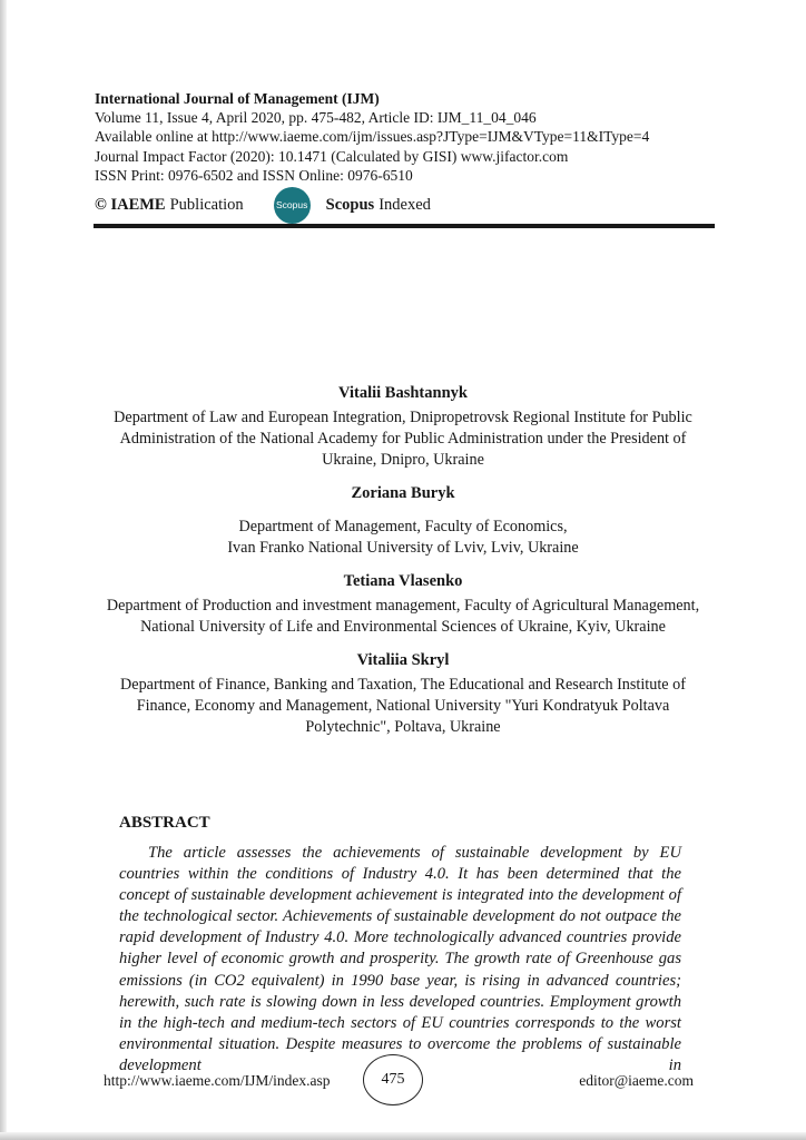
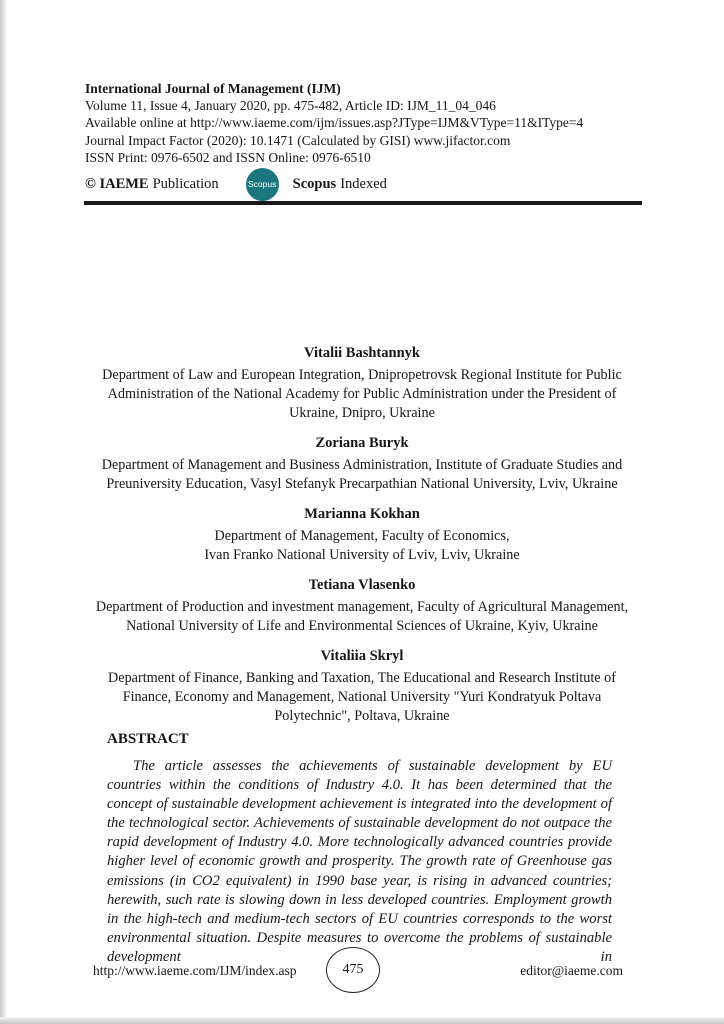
  International Journal of Management (IJM)
- Volume 11, Issue 4, April 2020, pp. 475-482, Article ID: IJM_11_04_046
+ Volume 11, Issue 4, January 2020, pp. 475-482, Article ID: IJM_11_04_046
  Available online at http://www.iaeme.com/ijm/issues.asp?JType=IJM&VType=11&IType=4
  Journal Impact Factor (2020): 10.1471 (Calculated by GISI) www.jifactor.com
  ISSN Print: 0976-6502 and ISSN Online: 0976-6510
  © IAEME
  Publication
  Scopus
  Scopus
  Indexed
  Vitalii Bashtannyk
  Department of Law and European Integration, Dnipropetrovsk Regional Institute for Public
  Administration of the National Academy for Public Administration under the President of
  Ukraine, Dnipro, Ukraine
  Zoriana Buryk
+ Department of Management and Business Administration, Institute of Graduate Studies and
+ Preuniversity Education, Vasyl Stefanyk Precarpathian National University, Lviv, Ukraine
+ Marianna Kokhan
  Department of Management, Faculty of Economics,
  Ivan Franko National University of Lviv, Lviv, Ukraine
  Tetiana Vlasenko
  Department of Production and investment management, Faculty of Agricultural Management,
  National University of Life and Environmental Sciences of Ukraine, Kyiv, Ukraine
  Vitaliia Skryl
  Department of Finance, Banking and Taxation, The Educational and Research Institute of
  Finance, Economy and Management, National University "Yuri Kondratyuk Poltava
  Polytechnic", Poltava, Ukraine
  ABSTRACT
  The article assesses the achievements of sustainable development by EU countries within the conditions of Industry 4.0. It has been determined that the concept of sustainable development achievement is integrated into the development of the technological sector. Achievements of sustainable development do not outpace the rapid development of Industry 4.0. More technologically advanced countries provide higher level of economic growth and prosperity. The growth rate of Greenhouse gas emissions (in CO2 equivalent) in 1990 base year, is rising in advanced countries; herewith, such rate is slowing down in less developed countries. Employment growth in the high-tech and medium-tech sectors of EU countries corresponds to the worst environmental situation. Despite measures to overcome the problems of sustainable development in
  http://www.iaeme.com/IJM/index.asp
  475
  editor@iaeme.com
